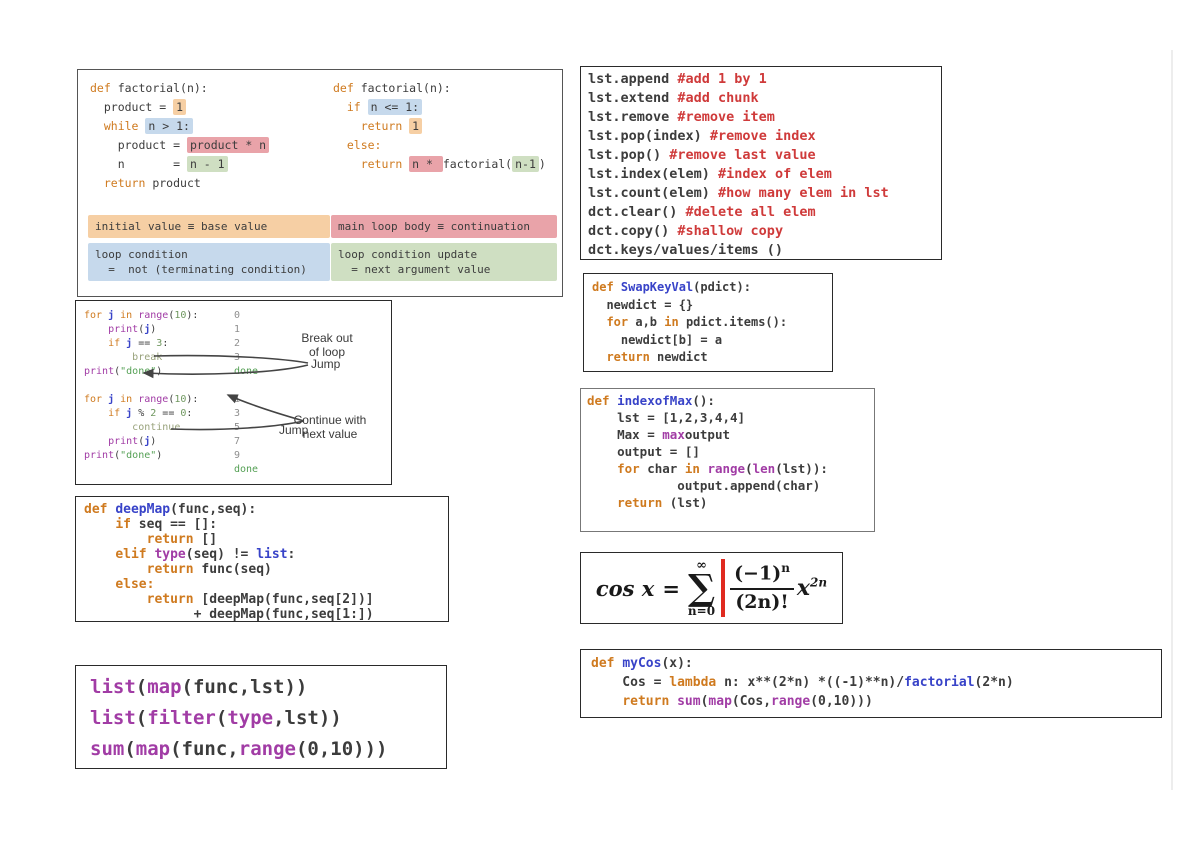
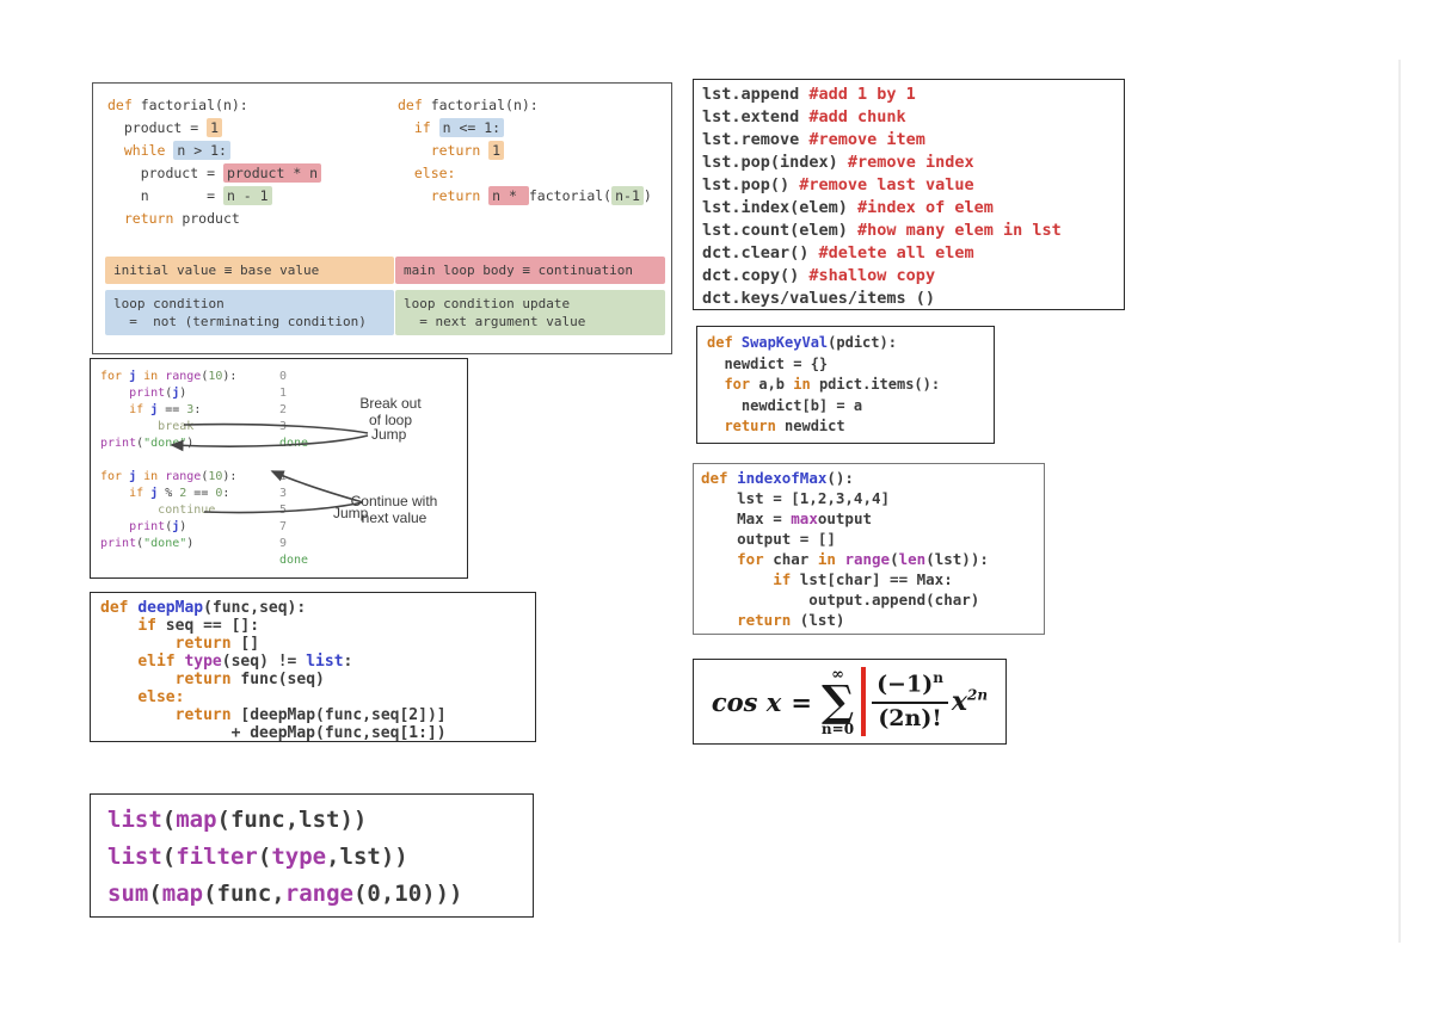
  def factorial(n):
  product = 1
  while n > 1:
  product = product * n
  n = n - 1
  return product
  def factorial(n):
  if n <= 1:
  return 1
  else:
  return n * factorial( n-1 )
  initial value ≡ base value
  loop condition
  = not (terminating condition)
  main loop body ≡ continuation
  loop condition update
  = next argument value
  for j in range(10):
  print(j)
  if j == 3:
  break
  print("done")
  0
  1
  2
  3
  don
  Break out
  of loop
  Jump
  for j in range(10):
  if j % 2 == 0:
  continue
  print(j)
  print("done")
  3
  5
  7
  9
  done
  ontinue with
  next value
  Jump
  def deepMap(func,seq):
  if seq == []:
  return []
  elif type(seq) != list:
  return func(seq)
  else:
  return [deepMap(func,seq[2])]
  + deepMap(func,seq[1:])
  list(map(func,lst))
  list(filter(type,lst))
  sum(map(func,range(0,10)))
  lst.append #add 1 by 1
  lst.extend #add chunk
  lst.remove #remove item
  lst.pop(index) #remove index
  lst.pop() #remove last value
  lst.index(elem) #index of elem
  lst.count(elem) #how many elem in lst
  dct.clear() #delete all elem
  dct.copy() #shallow copy
  dct.keys/values/items ()
  def SwapKeyVal(pdict):
  newdict = {}
  for a,b in pdict.items():
  newdict[b] = a
  return newdict
  def indexofMax():
  lst = [1,2,3,4,4]
  Max = maxoutput
  output = []
  for char in range(len(lst)):
+ if lst[char] == Max:
  output.append(char)
  return (lst)
  cos x
  =
  ∞
  ∑
  n=0
  (−1)n
  (2n)!
  x2n
- def myCos(x):
- Cos = lambda n: x**(2*n) *((-1)**n)/factorial(2*n)
- return sum(map(Cos,range(0,10)))
